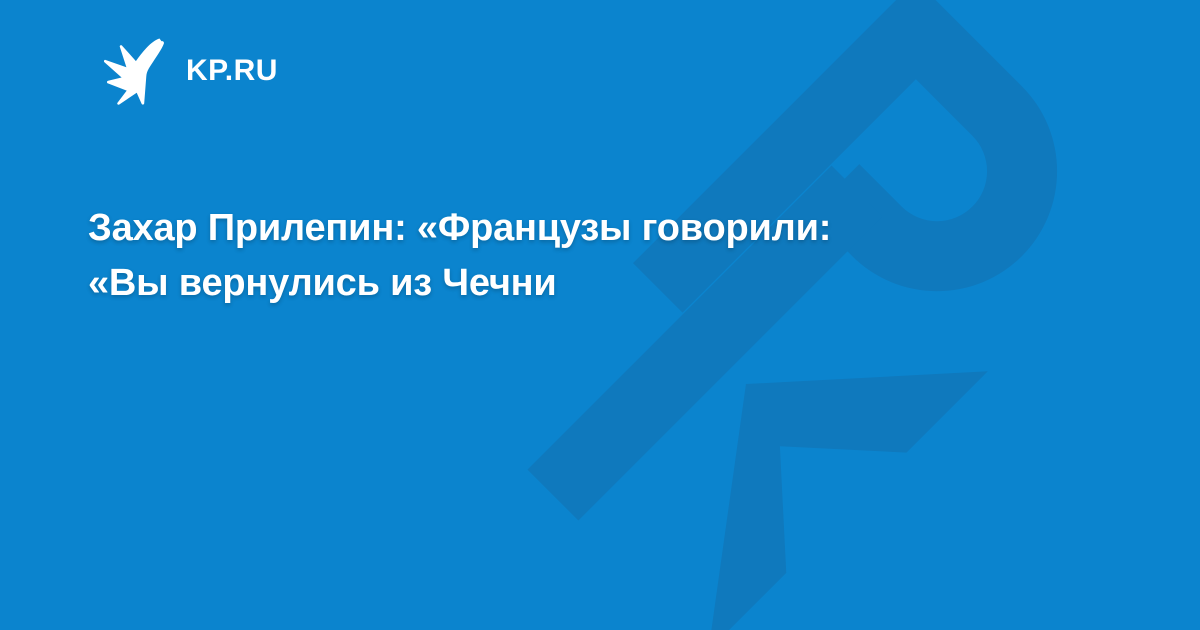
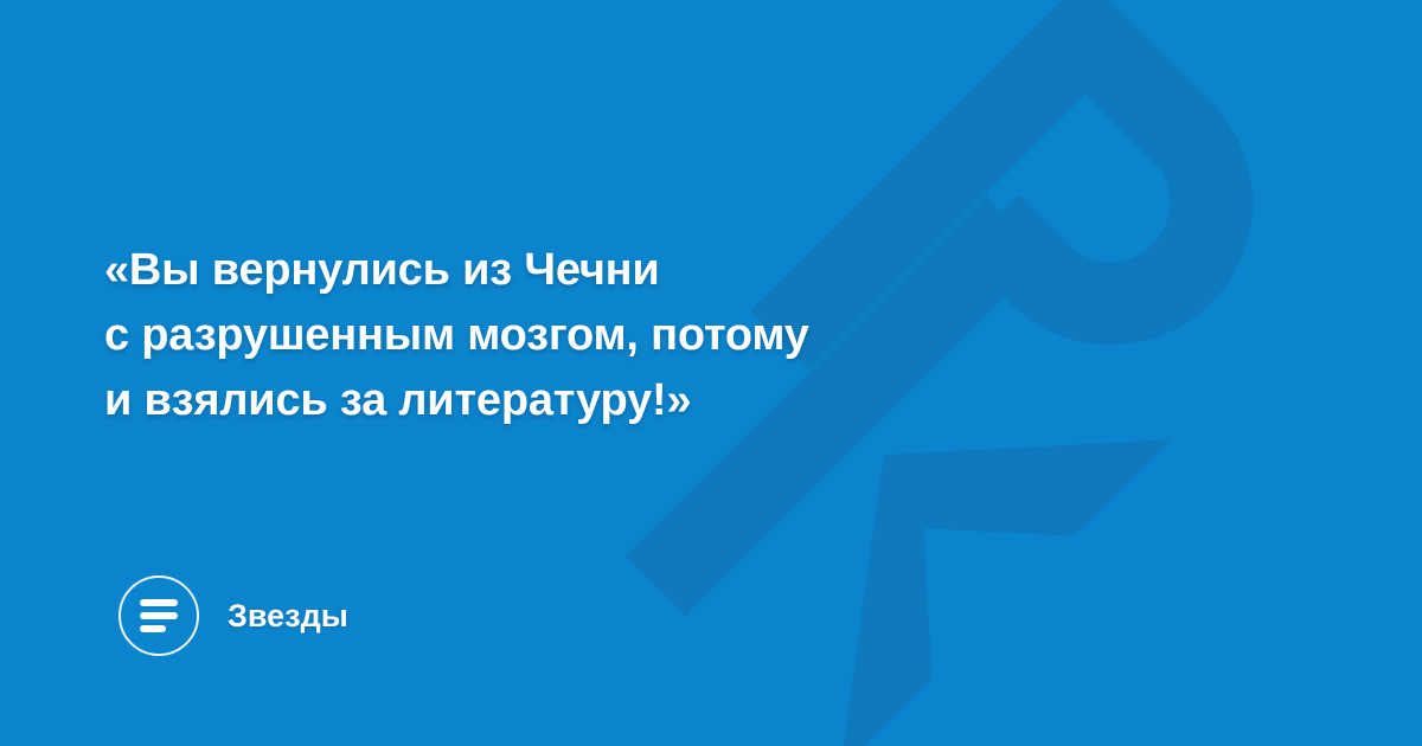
- KP.RU
- Захар Прилепин: «Французы говорили:
  «Вы вернулись из Чечни
+ с разрушенным мозгом, потому
+ и взялись за литературу!»
+ Звезды
